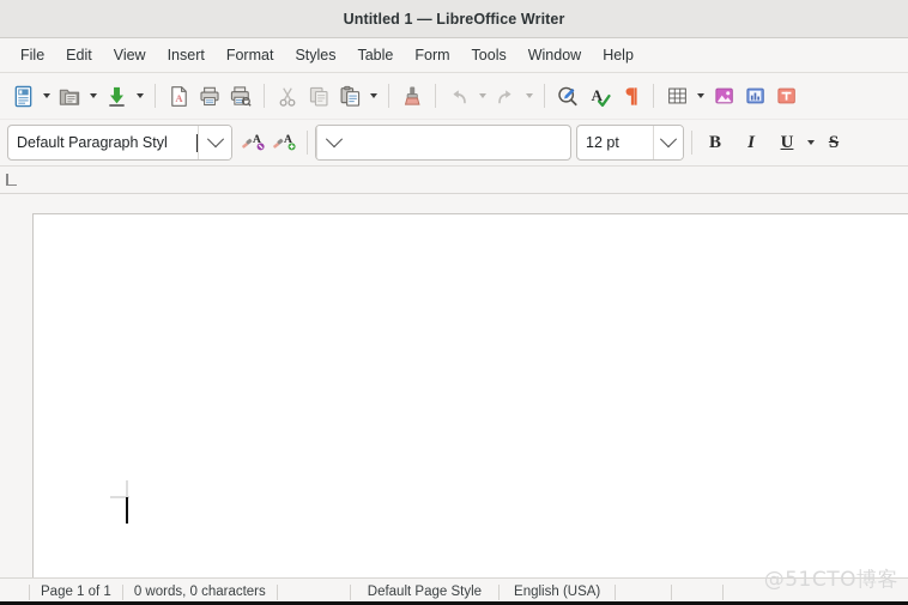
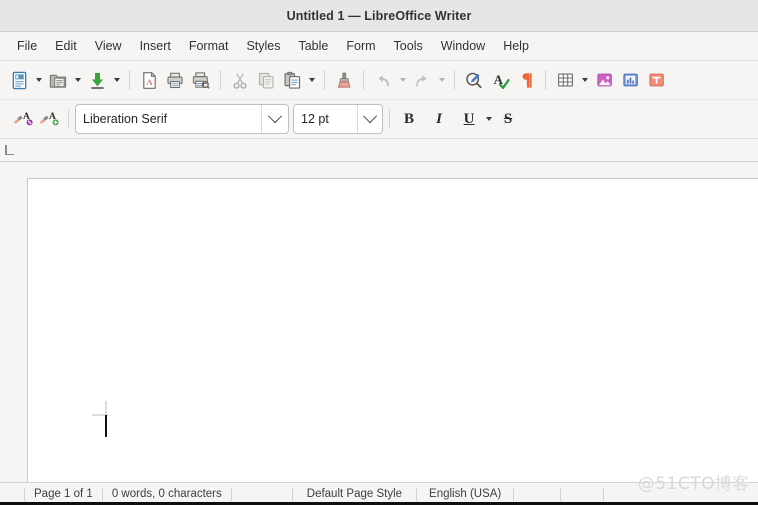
  Untitled 1 — LibreOffice Writer
  File
  Edit
  View
  Insert
  Format
  Styles
  Table
  Form
  Tools
  Window
  Help
  A
  A
- Default Paragraph Styl
  A
  A
+ Liberation Serif
  12 pt
  B
  I
  U
  S
  Page 1 of 1
  0 words, 0 characters
  Default Page Style
  English (USA)
  @51CTO博客
